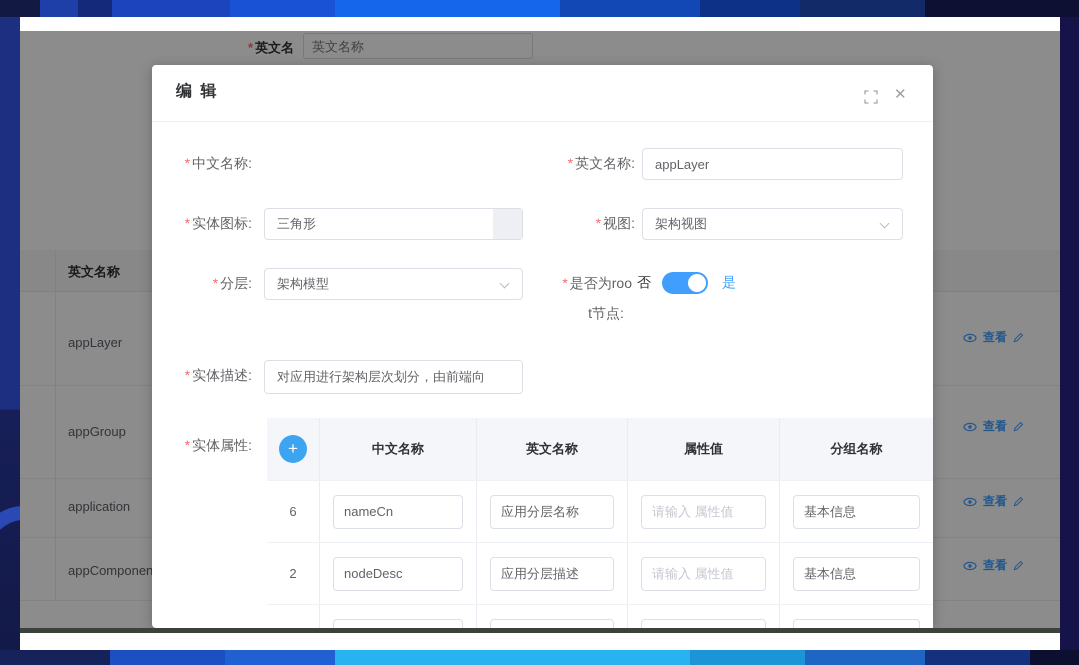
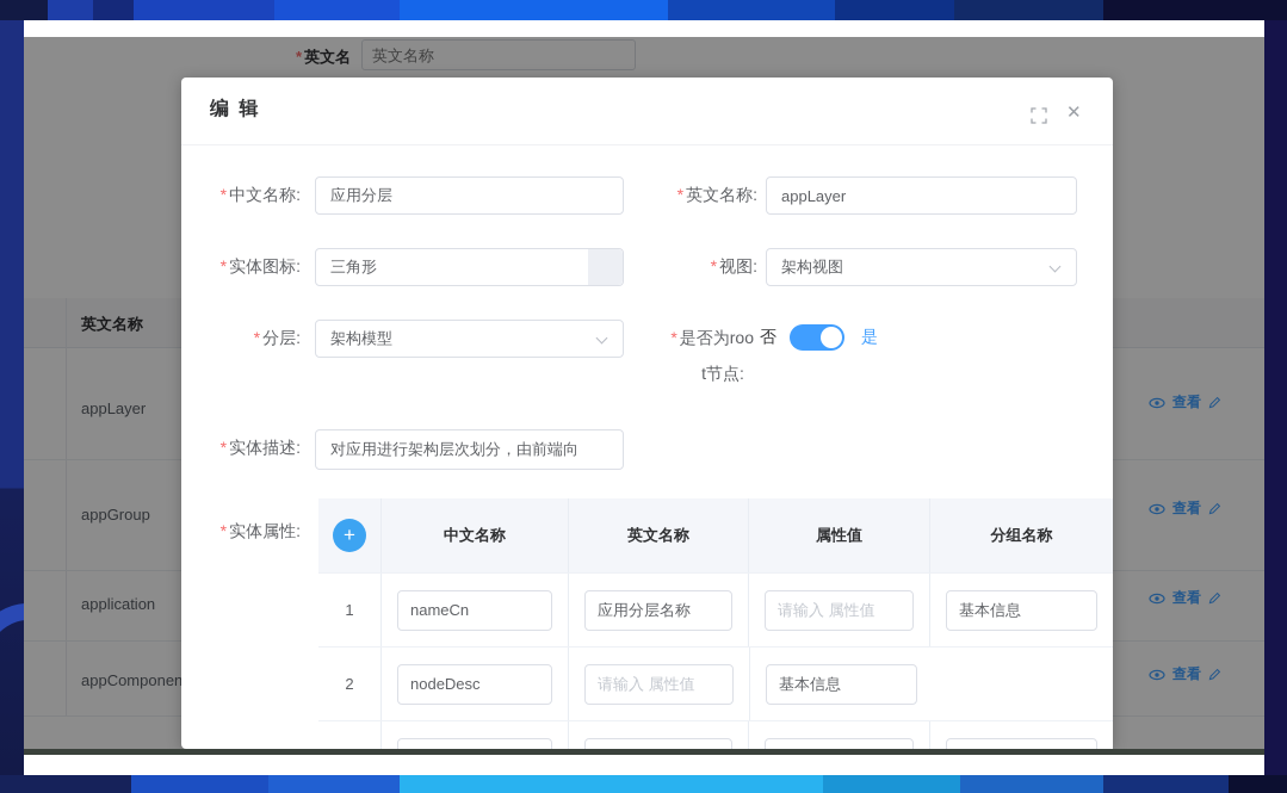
  * 英文名
  英文名称
  英文名称
  appLayer
  appGroup
  application
  appComponen
  查看
  查看
  查看
  查看
  编 辑
  ✕
  * 中文名称:
+ 应用分层
  * 英文名称:
  appLayer
  * 实体图标:
  三角形
  * 视图:
  架构视图
  * 分层:
  架构模型
  * 是否为roo
  t节点:
  否
  是
  * 实体描述:
  对应用进行架构层次划分，由前端向
  * 实体属性:
  +
  中文名称
  英文名称
  属性值
  分组名称
- 6
+ 1
  nameCn
  应用分层名称
  请输入 属性值
  基本信息
  2
  nodeDesc
- 应用分层描述
  请输入 属性值
  基本信息
